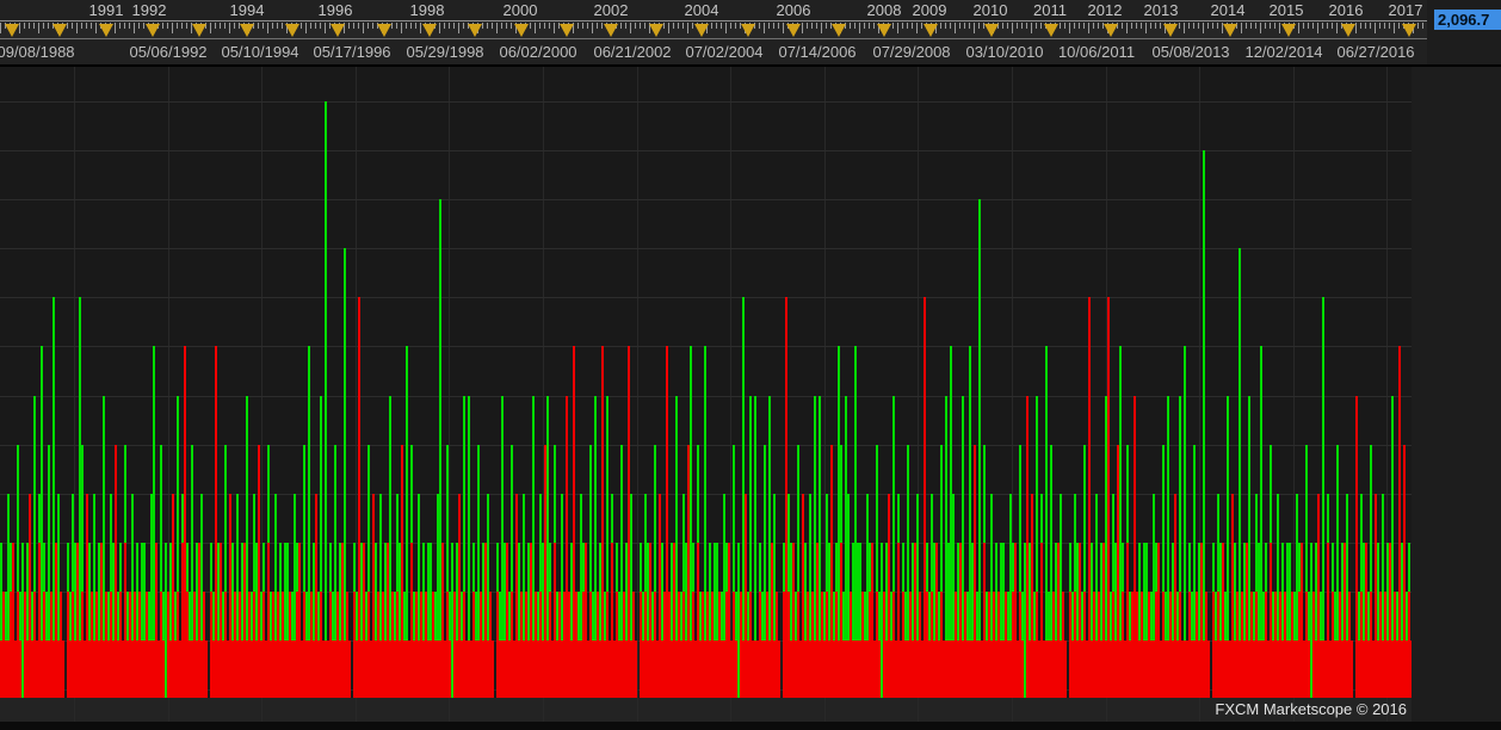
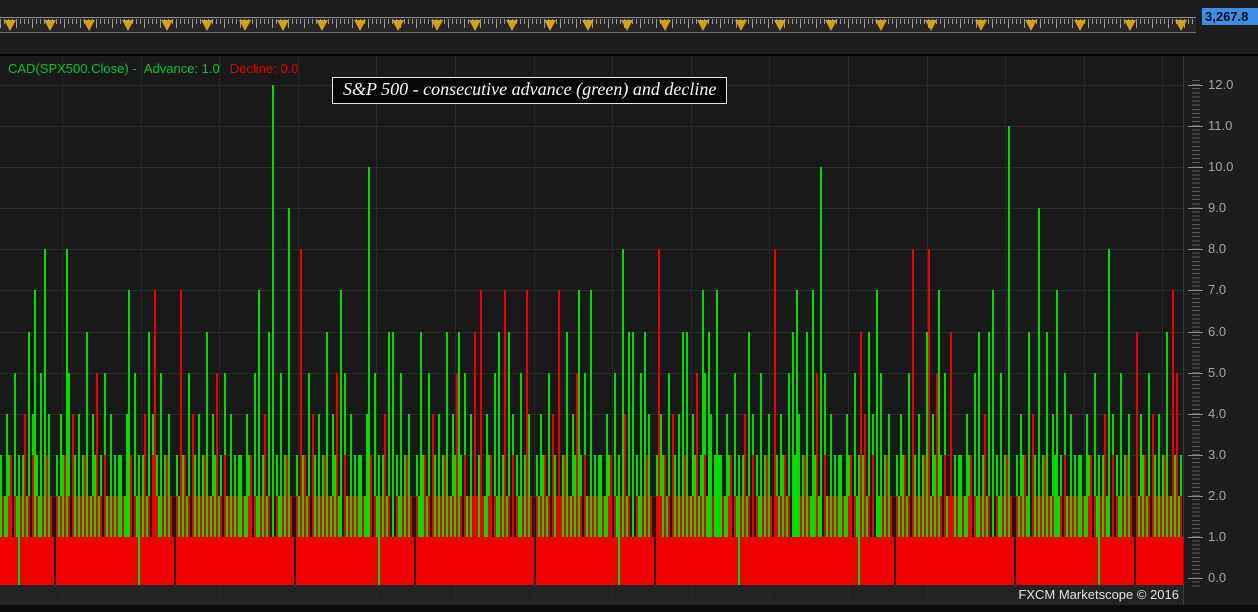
- 1991
- 1992
- 1994
- 1996
- 1998
- 2000
- 2002
- 2004
- 2006
- 2008
- 2009
- 2010
- 2011
- 2012
- 2013
- 2014
- 2015
- 2016
- 2017
- 09/08/1988
- 05/06/1992
- 05/10/1994
- 05/17/1996
- 05/29/1998
- 06/02/2000
- 06/21/2002
- 07/02/2004
- 07/14/2006
- 07/29/2008
- 03/10/2010
- 10/06/2011
- 05/08/2013
- 12/02/2014
- 06/27/2016
- 2,096.7
+ 3,267.8
  FXCM Marketscope © 2016
+ CAD(SPX500.Close) - Advance: 1.0 Decline: 0.0
+ S&P 500 - consecutive advance (green) and decline
+ 0.0
+ 1.0
+ 2.0
+ 3.0
+ 4.0
+ 5.0
+ 6.0
+ 7.0
+ 8.0
+ 9.0
+ 10.0
+ 11.0
+ 12.0
